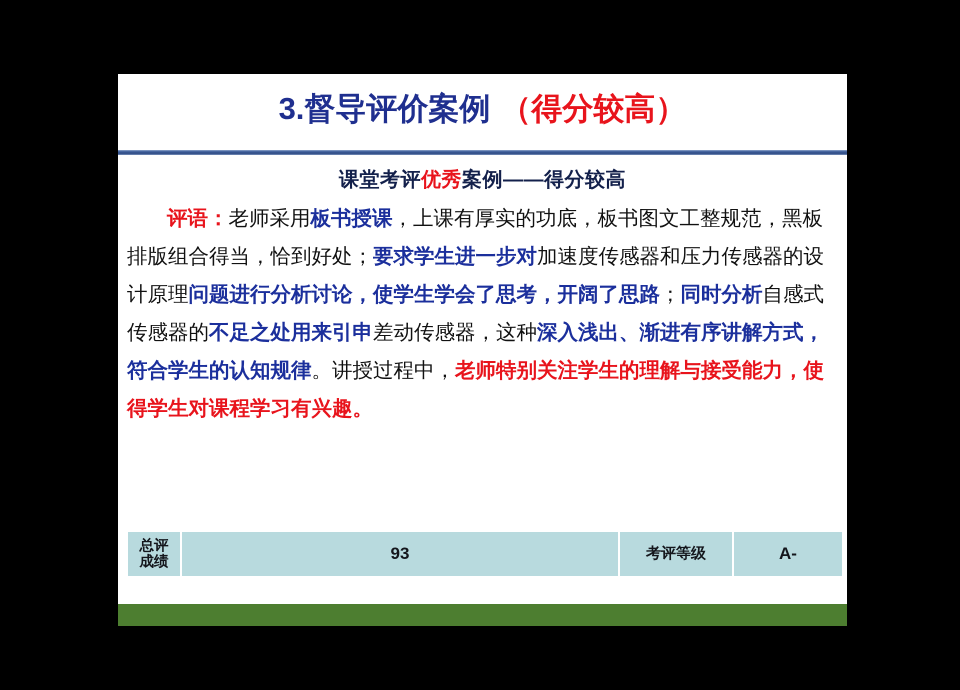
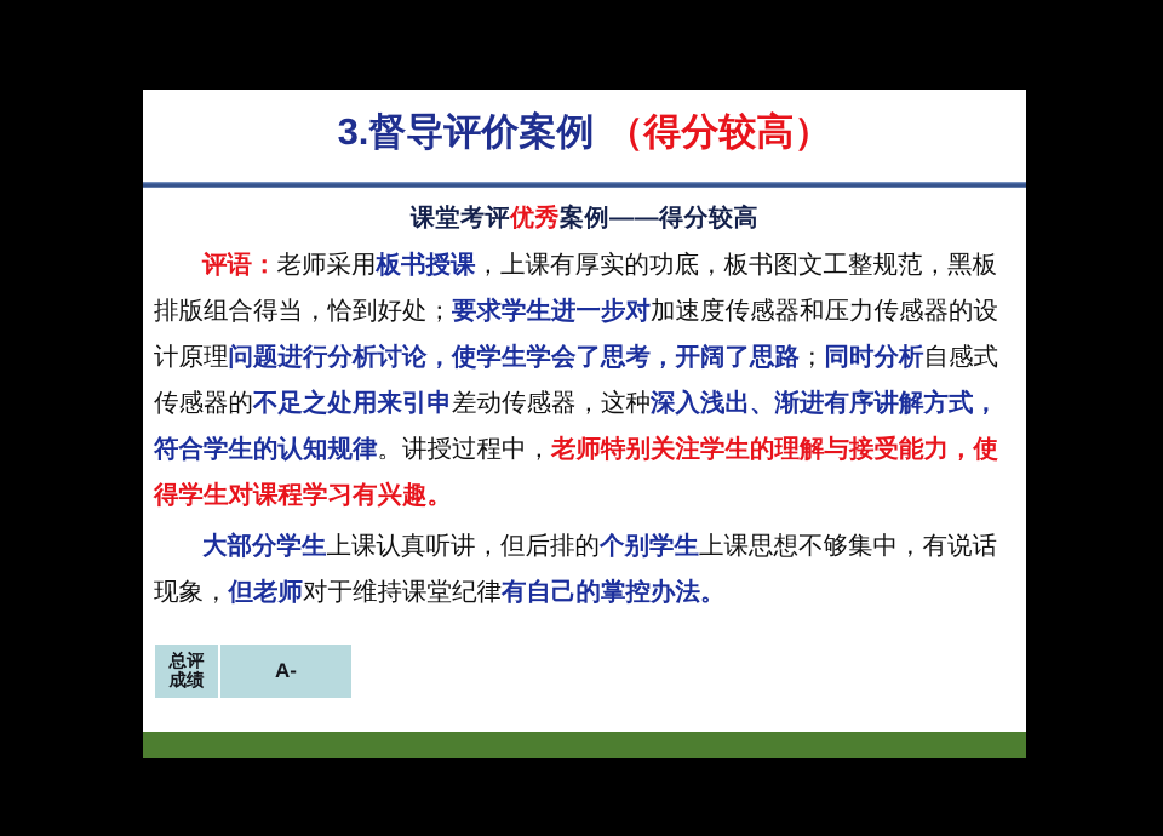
  3.督导评价案例 （得分较高）
  课堂考评优秀案例——得分较高
  评语：老师采用板书授课，上课有厚实的功底，板书图文工整规范，黑板排版组合得当，恰到好处；要求学生进一步对加速度传感器和压力传感器的设计原理问题进行分析讨论，使学生学会了思考，开阔了思路；同时分析自感式传感器的不足之处用来引申差动传感器，这种深入浅出、渐进有序讲解方式，符合学生的认知规律。讲授过程中，老师特别关注学生的理解与接受能力，使得学生对课程学习有兴趣。
+ 大部分学生上课认真听讲，但后排的个别学生上课思想不够集中，有说话现象，但老师对于维持课堂纪律有自己的掌控办法。
  总评
  成绩
- 93
- 考评等级
  A-
